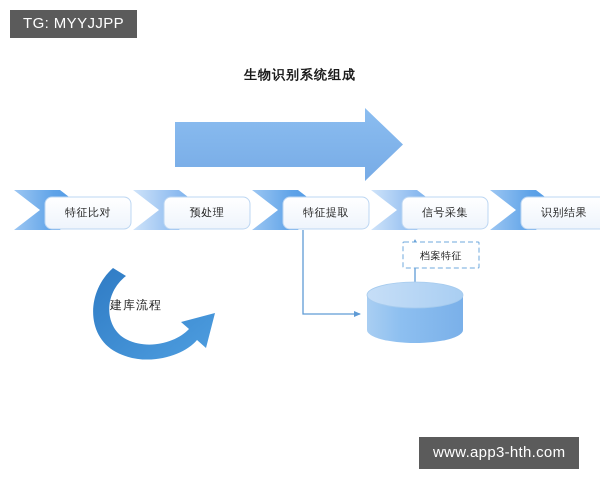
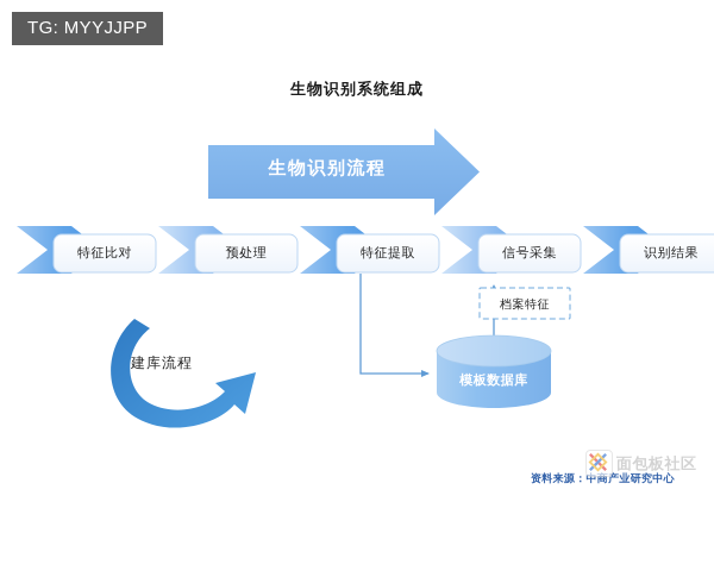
  生物识别系统组成
+ 生物识别流程
  特征比对
  预处理
  特征提取
  信号采集
  识别结果
  档案特征
+ 模板数据库
  建库流程
+ 资料来源：中商产业研究中心
+ 面包板社区
  TG: MYYJJPP
- www.app3-hth.com
